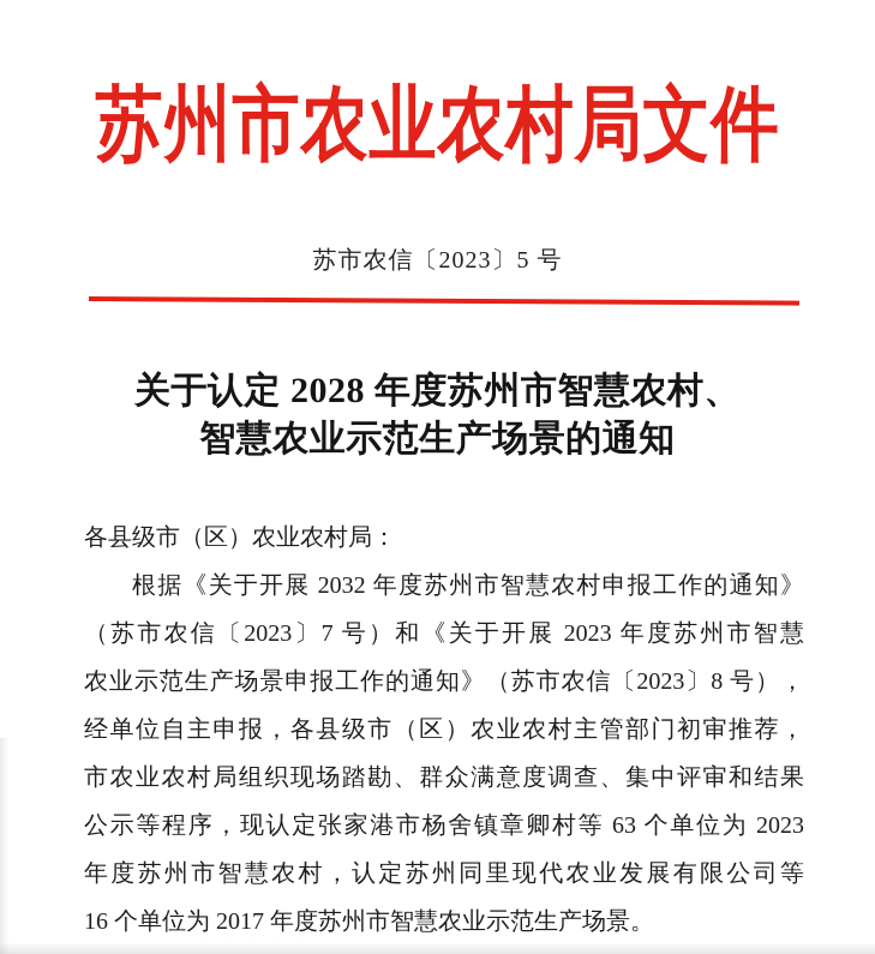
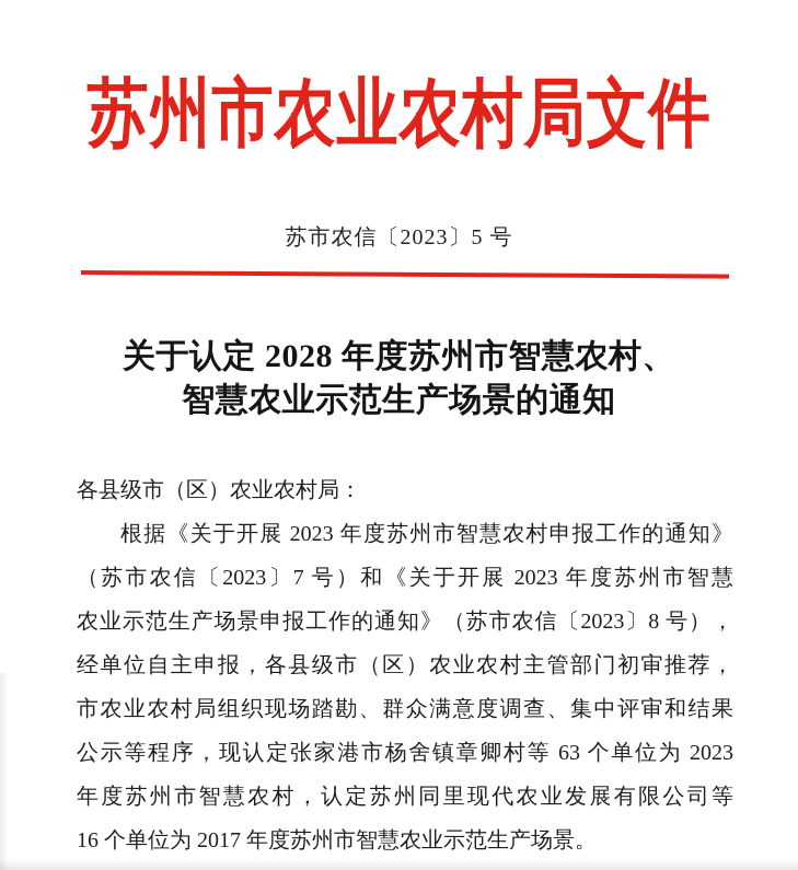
  苏州市农业农村局文件
  苏市农信〔2023〕5 号
  关于认定 2028 年度苏州市智慧农村、
  智慧农业示范生产场景的通知
  各县级市（区）农业农村局：
- 根据《关于开展 2032 年度苏州市智慧农村申报工作的通知》
+ 根据《关于开展 2023 年度苏州市智慧农村申报工作的通知》
  （苏市农信〔2023〕7 号）和《关于开展 2023 年度苏州市智慧
  农业示范生产场景申报工作的通知》（苏市农信〔2023〕8 号），
  经单位自主申报，各县级市（区）农业农村主管部门初审推荐，
  市农业农村局组织现场踏勘、群众满意度调查、集中评审和结果
  公示等程序，现认定张家港市杨舍镇章卿村等 63 个单位为 2023
  年度苏州市智慧农村，认定苏州同里现代农业发展有限公司等
  16 个单位为 2017 年度苏州市智慧农业示范生产场景。
